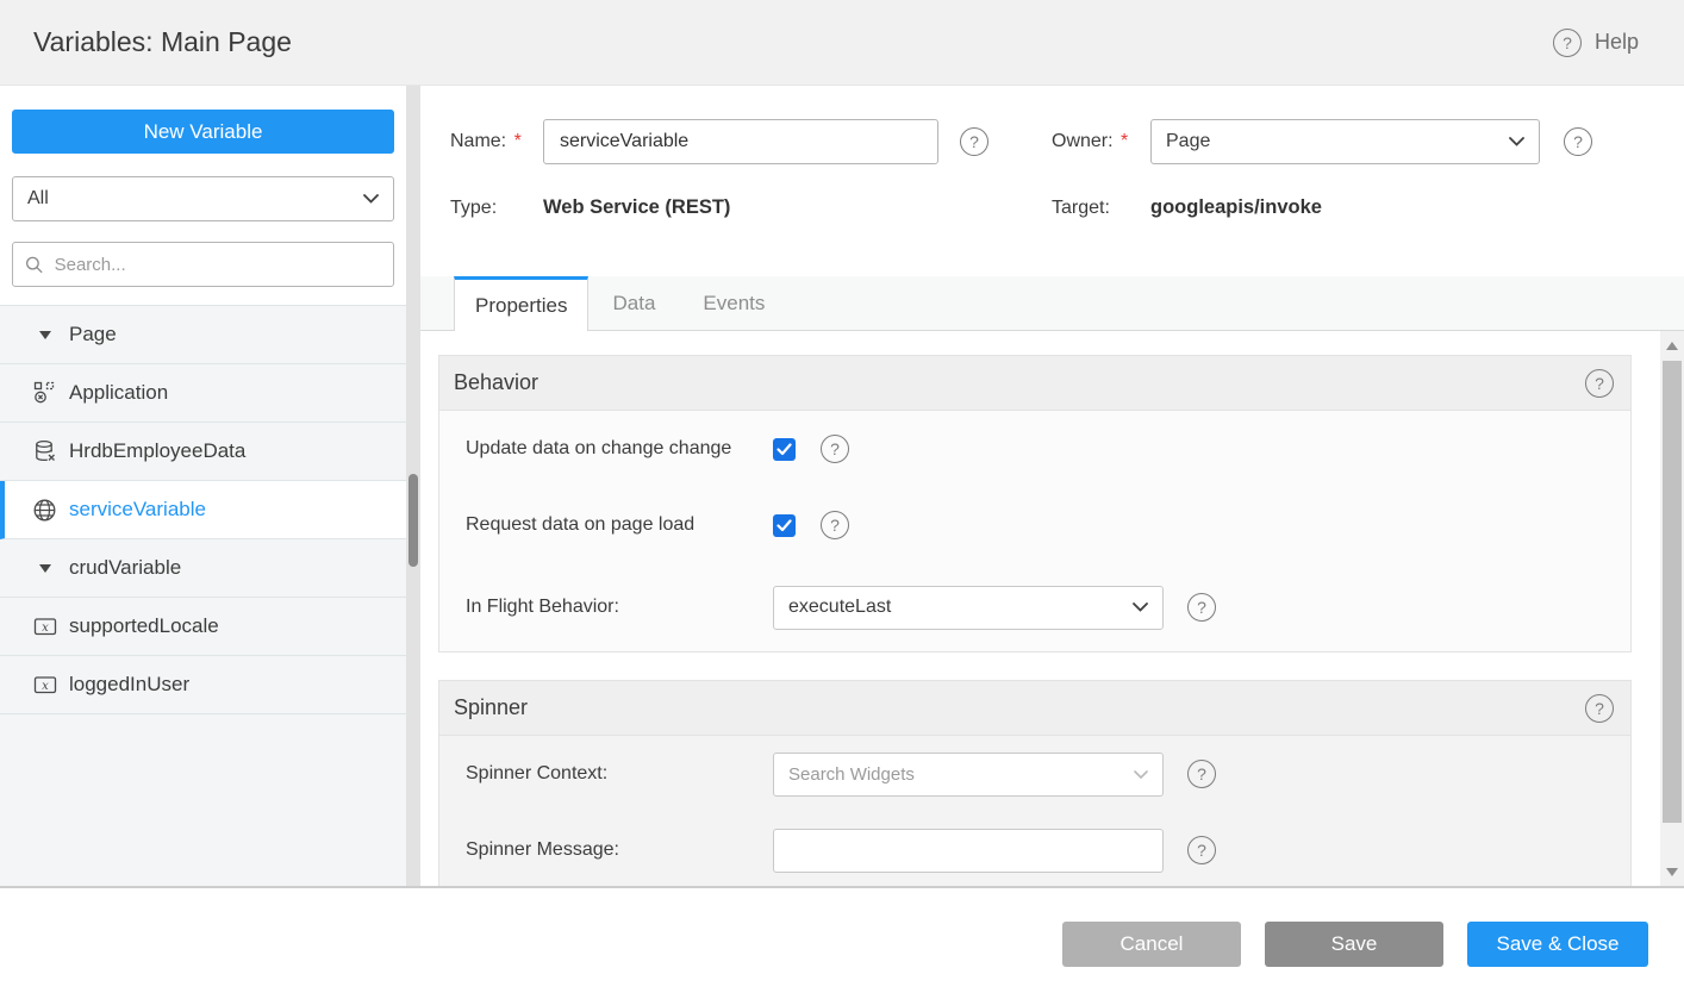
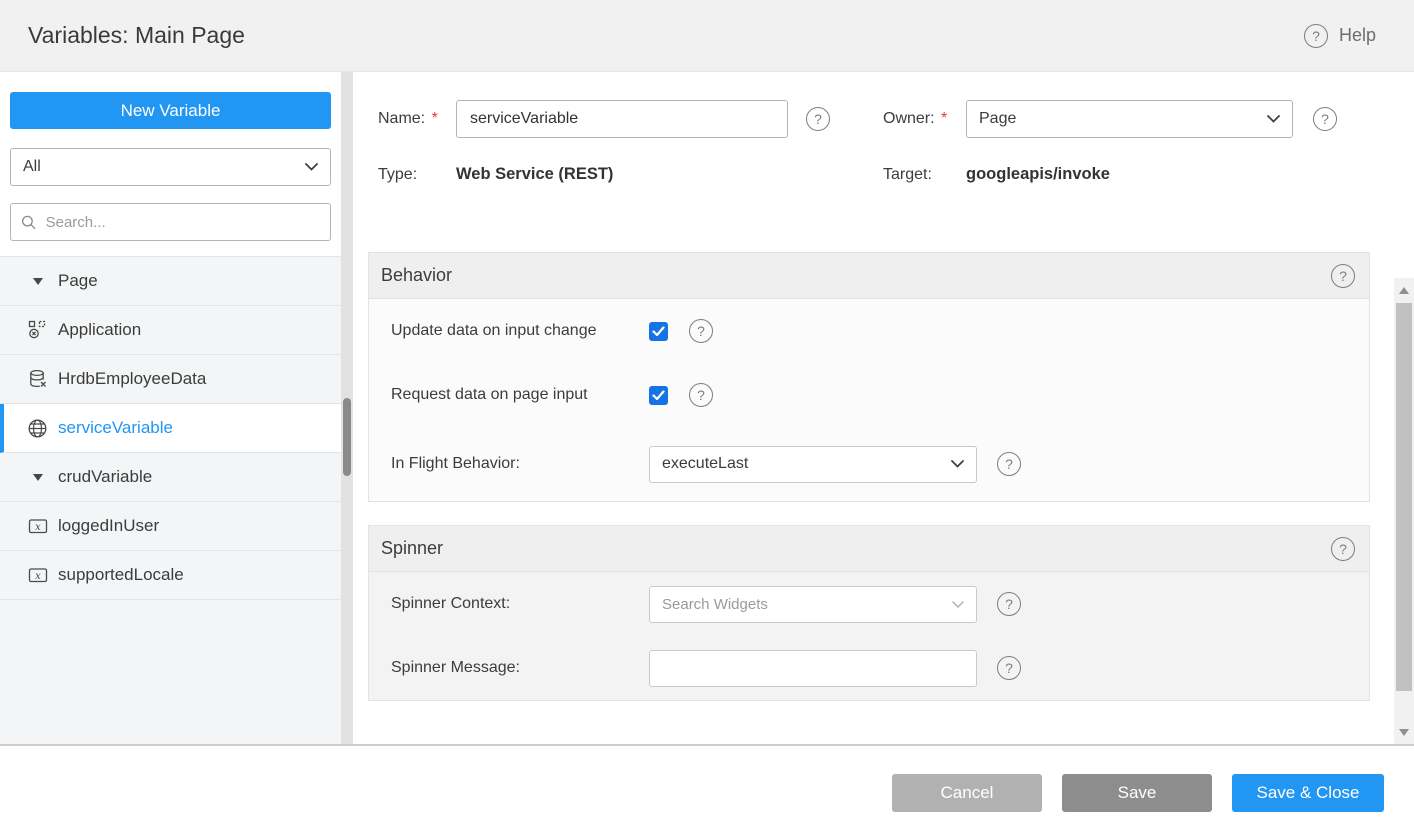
  Variables: Main Page
  ?
  Help
  New Variable
  All
  Search...
  Page
  Application
  HrdbEmployeeData
  serviceVariable
  crudVariable
  x
- supportedLocale
+ loggedInUser
  x
- loggedInUser
+ supportedLocale
  Name: *
  serviceVariable
  ?
  Owner: *
  Page
  ?
  Type:
  Web Service (REST)
  Target:
  googleapis/invoke
- Properties
- Data
- Events
  Behavior
  ?
- Update data on change change
+ Update data on input change
  ?
- Request data on page load
+ Request data on page input
  ?
  In Flight Behavior:
  executeLast
  ?
  Spinner
  ?
  Spinner Context:
  Search Widgets
  ?
  Spinner Message:
  ?
  Cancel
  Save
  Save & Close
